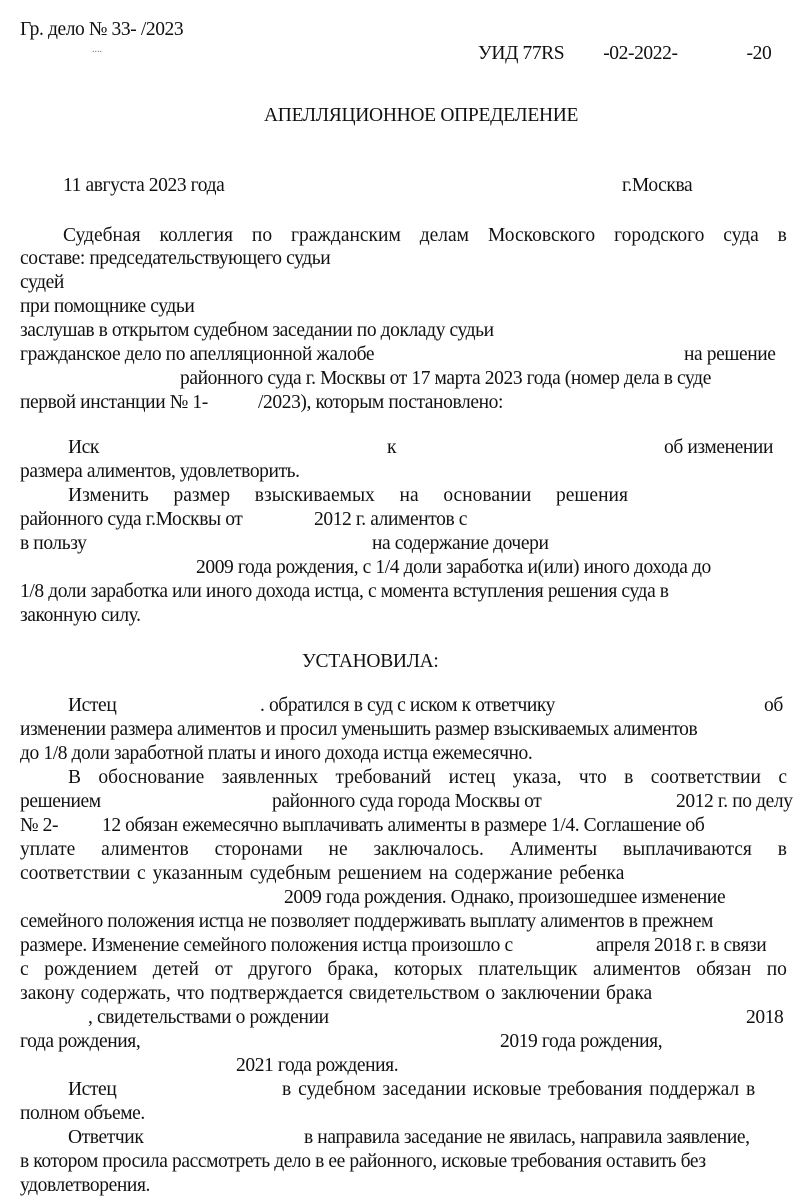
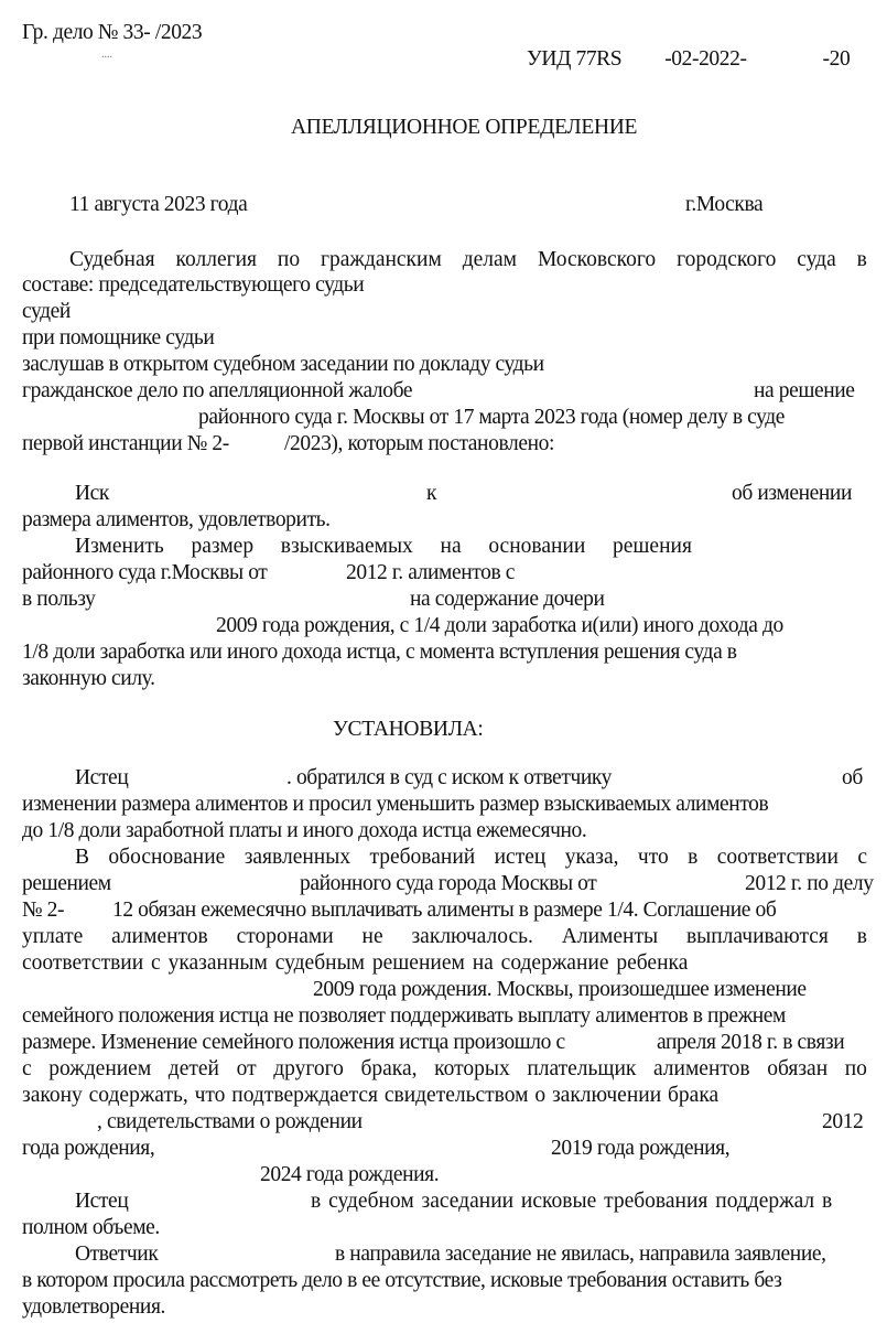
  Гр. дело № 33- /2023
  ....
  УИД 77RS -02-2022- -20
  АПЕЛЛЯЦИОННОЕ ОПРЕДЕЛЕНИЕ
  11 августа 2023 года
  г.Москва
  Судебная
  коллегия
  по
  гражданским
  делам
  Московского
  городского
  суда
  в
  составе: председательствующего судьи
  судей
  при помощнике судьи
  заслушав в открытом судебном заседании по докладу судьи
  гражданское дело по апелляционной жалобе
  на решение
- районного суда г. Москвы от 17 марта 2023 года (номер дела в суде
+ районного суда г. Москвы от 17 марта 2023 года (номер делу в суде
- первой инстанции № 1-
+ первой инстанции № 2-
  /2023), которым постановлено:
  Иск
  к
  об изменении
  размера алиментов, удовлетворить.
  Изменить
  размер
  взыскиваемых
  на
  основании
  решения
  районного суда г.Москвы от
  2012 г. алиментов с
  в пользу
  на содержание дочери
  2009 года рождения, с 1/4 доли заработка и(или) иного дохода до
  1/8 доли заработка или иного дохода истца, с момента вступления решения суда в
  законную силу.
  УСТАНОВИЛА:
  Истец
  . обратился в суд с иском к ответчику
  об
  изменении размера алиментов и просил уменьшить размер взыскиваемых алиментов
  до 1/8 доли заработной платы и иного дохода истца ежемесячно.
  В
  обоснование
  заявленных
  требований
  истец
  указа,
  что
  в
  соответствии
  с
  решением
  районного суда города Москвы от
  2012 г. по делу
  № 2-
  12 обязан ежемесячно выплачивать алименты в размере 1/4. Соглашение об
  уплате
  алиментов
  сторонами
  не
  заключалось.
  Алименты
  выплачиваются
  в
  соответствии с указанным судебным решением на содержание ребенка
- 2009 года рождения. Однако, произошедшее изменение
+ 2009 года рождения. Москвы, произошедшее изменение
  семейного положения истца не позволяет поддерживать выплату алиментов в прежнем
  размере. Изменение семейного положения истца произошло с
  апреля 2018 г. в связи
  с
  рождением
  детей
  от
  другого
  брака,
  которых
  плательщик
  алиментов
  обязан
  по
  закону содержать, что подтверждается свидетельством о заключении брака
  , свидетельствами о рождении
- 2018
+ 2012
  года рождения,
  2019 года рождения,
- 2021 года рождения.
+ 2024 года рождения.
  Истец
  в судебном заседании исковые требования поддержал в
  полном объеме.
  Ответчик
  в направила заседание не явилась, направила заявление,
- в котором просила рассмотреть дело в ее районного, исковые требования оставить без
+ в котором просила рассмотреть дело в ее отсутствие, исковые требования оставить без
  удовлетворения.
